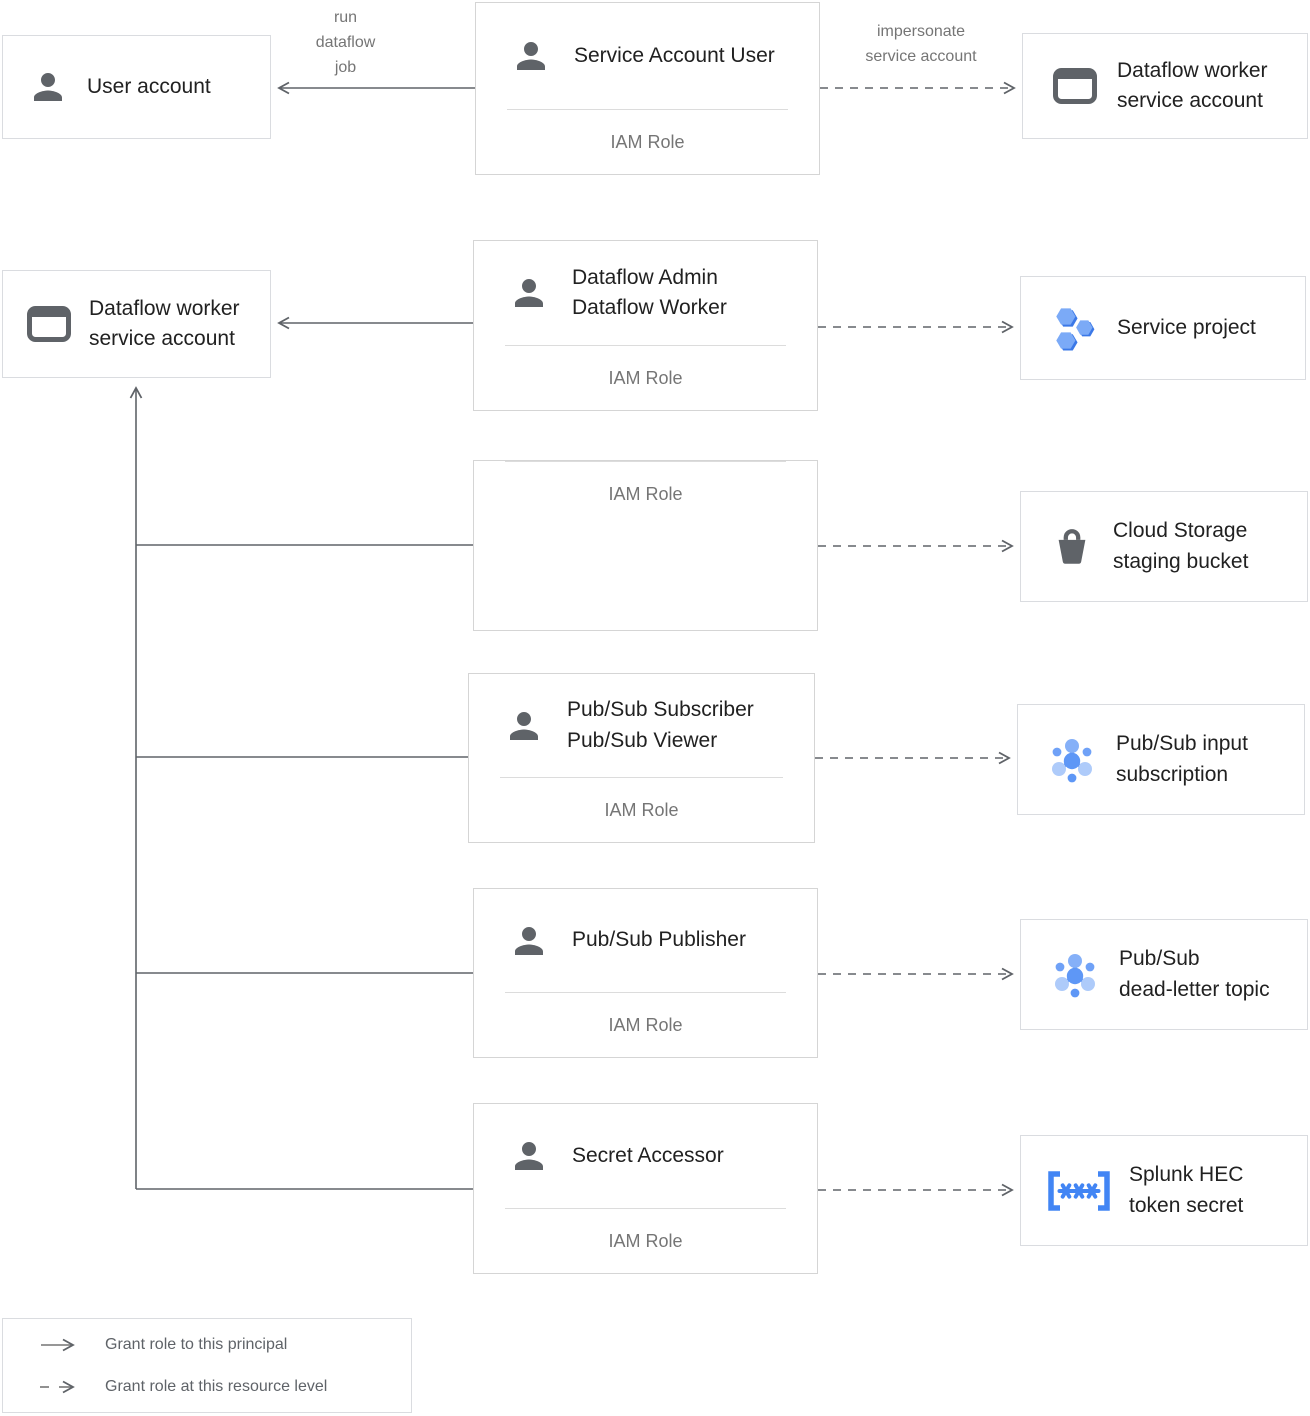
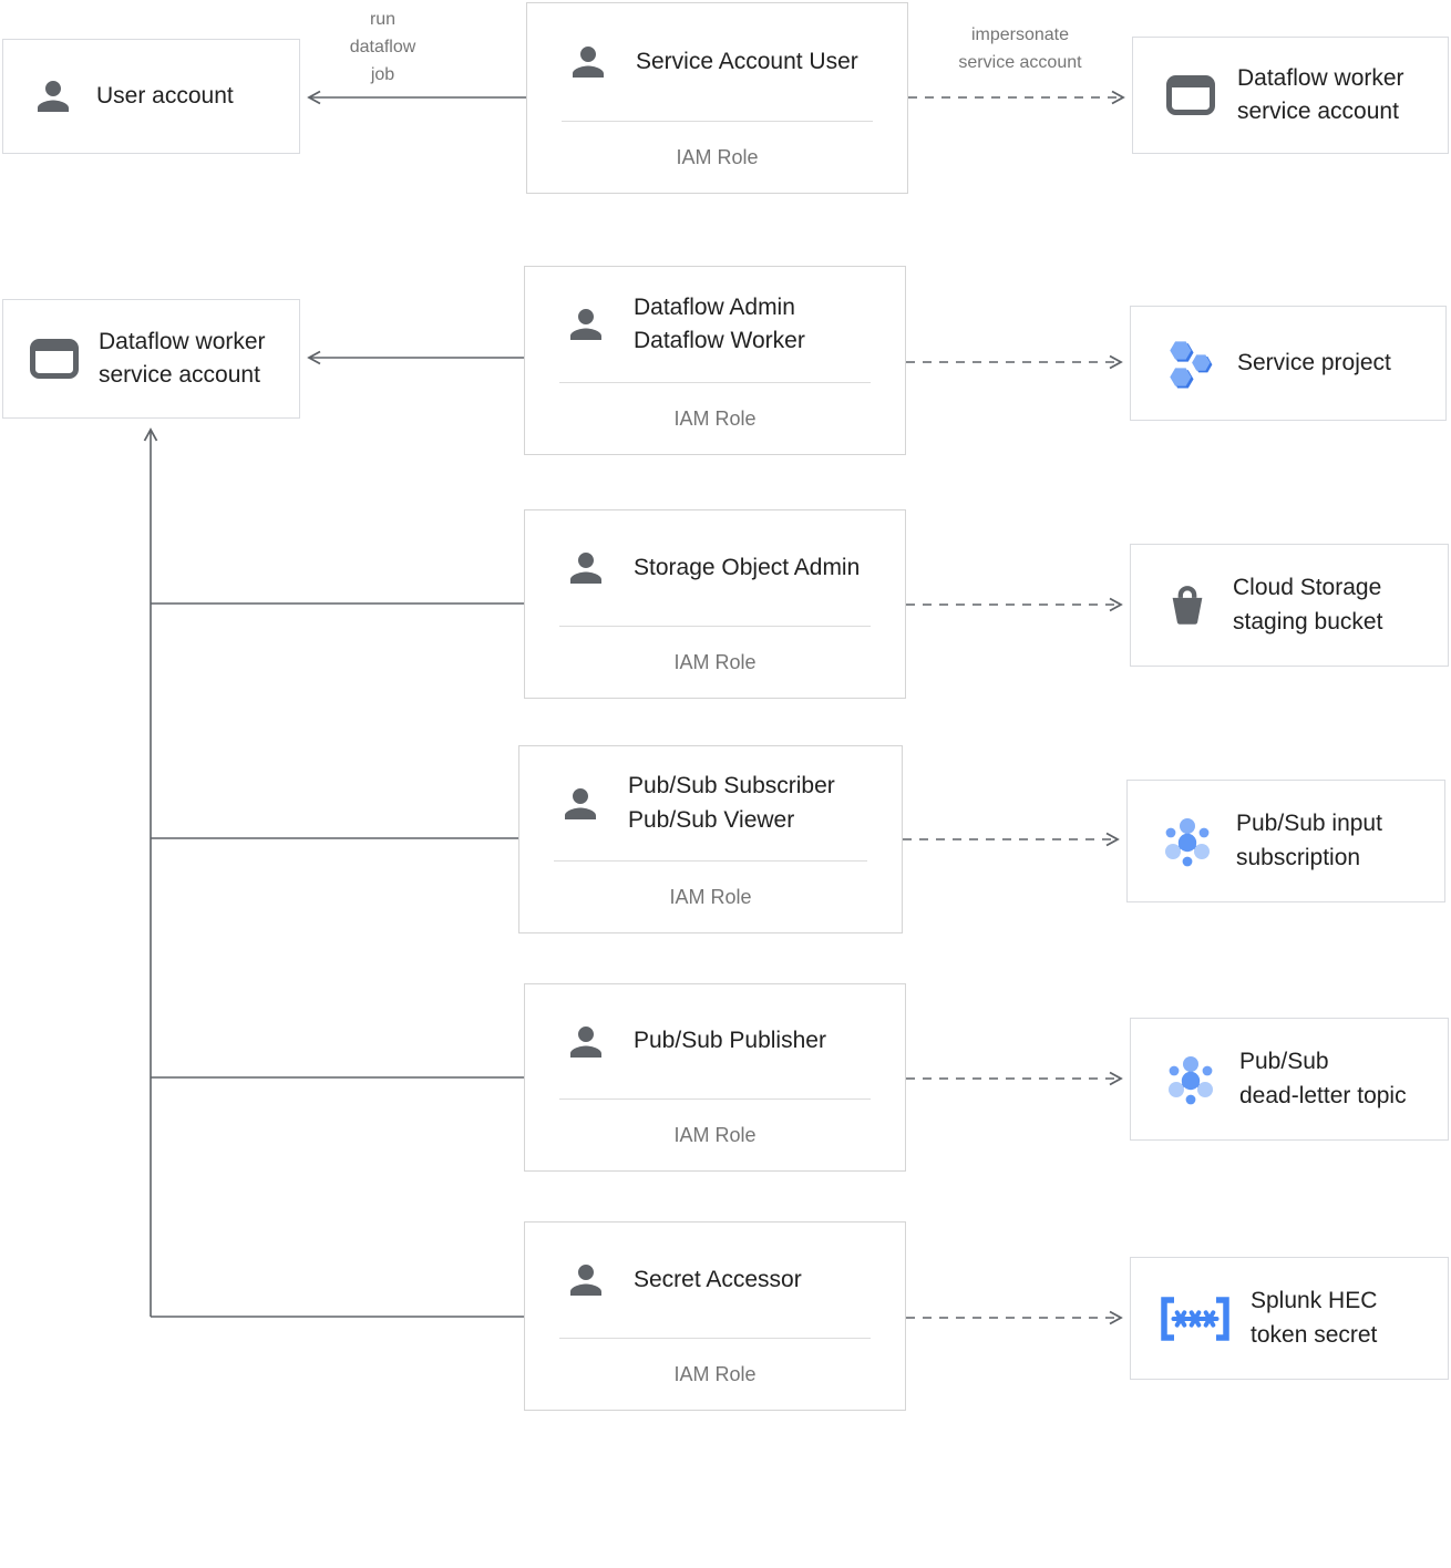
  run
  dataflow
  job
  impersonate
  service account
  User account
  Service Account User
  IAM Role
  Dataflow worker
  service account
  Dataflow worker
  service account
  Dataflow Admin
  Dataflow Worker
  IAM Role
  Service project
+ Storage Object Admin
  IAM Role
  Cloud Storage
  staging bucket
  Pub/Sub Subscriber
  Pub/Sub Viewer
  IAM Role
  Pub/Sub input
  subscription
  Pub/Sub Publisher
  IAM Role
  Pub/Sub
  dead-letter topic
  Secret Accessor
  IAM Role
  Splunk HEC
  token secret
- Grant role to this principal
- Grant role at this resource level
